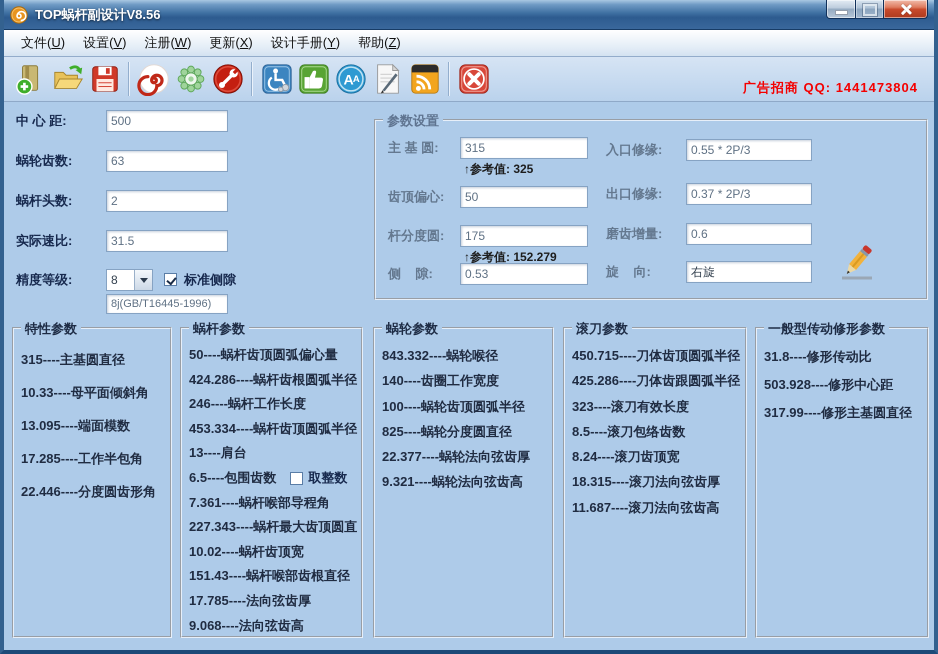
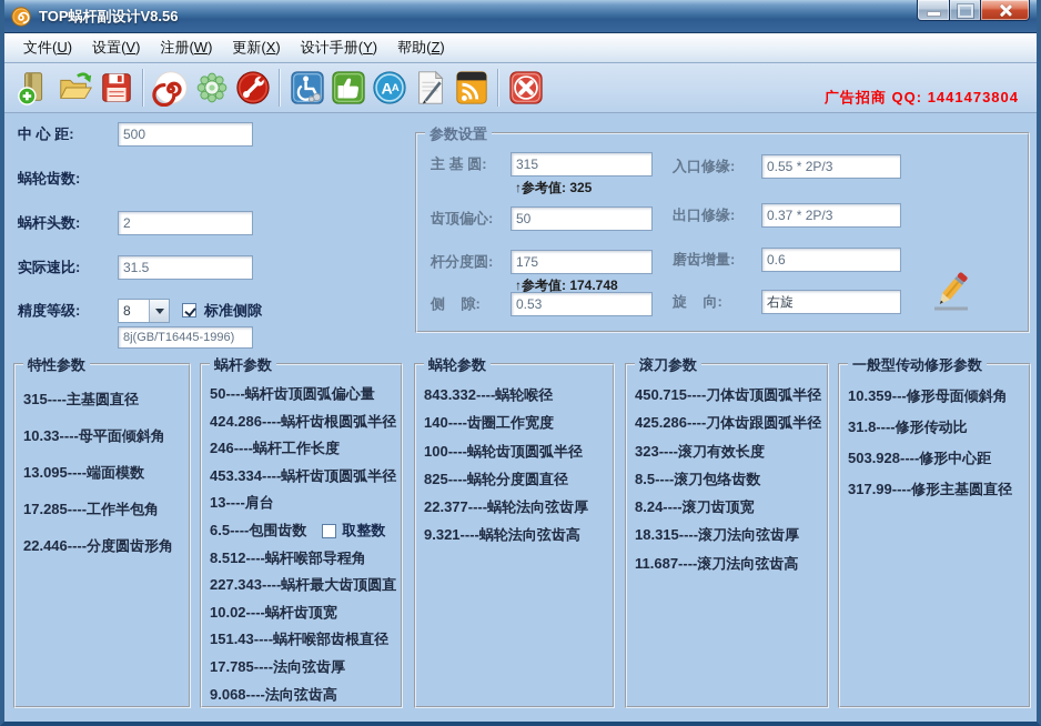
  TOP蜗杆副设计V8.56
  文件(U)
  设置(V)
  注册(W)
  更新(X)
  设计手册(Y)
  帮助(Z)
  A
  A
  广告招商 QQ: 1441473804
  中 心 距:
  500
  蜗轮齿数:
- 63
  蜗杆头数:
  2
  实际速比:
  31.5
  精度等级:
  8
  标准侧隙
  8j(GB/T16445-1996)
  参数设置
  主 基 圆:
  315
  ↑参考值: 325
  齿顶偏心:
  50
  杆分度圆:
  175
- ↑参考值: 152.279
+ ↑参考值: 174.748
  侧 隙:
  0.53
  入口修缘:
  0.55 * 2P/3
  出口修缘:
  0.37 * 2P/3
  磨齿增量:
  0.6
  旋 向:
  右旋
  特性参数
  315----主基圆直径
  10.33----母平面倾斜角
  13.095----端面模数
  17.285----工作半包角
  22.446----分度圆齿形角
  蜗杆参数
  50----蜗杆齿顶圆弧偏心量
  424.286----蜗杆齿根圆弧半径
  246----蜗杆工作长度
  453.334----蜗杆齿顶圆弧半径
  13----肩台
  6.5----包围齿数
  取整数
- 7.361----蜗杆喉部导程角
+ 8.512----蜗杆喉部导程角
  227.343----蜗杆最大齿顶圆直
  10.02----蜗杆齿顶宽
  151.43----蜗杆喉部齿根直径
  17.785----法向弦齿厚
  9.068----法向弦齿高
  蜗轮参数
  843.332----蜗轮喉径
  140----齿圈工作宽度
  100----蜗轮齿顶圆弧半径
  825----蜗轮分度圆直径
  22.377----蜗轮法向弦齿厚
  9.321----蜗轮法向弦齿高
  滚刀参数
  450.715----刀体齿顶圆弧半径
  425.286----刀体齿跟圆弧半径
  323----滚刀有效长度
  8.5----滚刀包络齿数
  8.24----滚刀齿顶宽
  18.315----滚刀法向弦齿厚
  11.687----滚刀法向弦齿高
  一般型传动修形参数
+ 10.359---修形母面倾斜角
  31.8----修形传动比
  503.928----修形中心距
  317.99----修形主基圆直径
